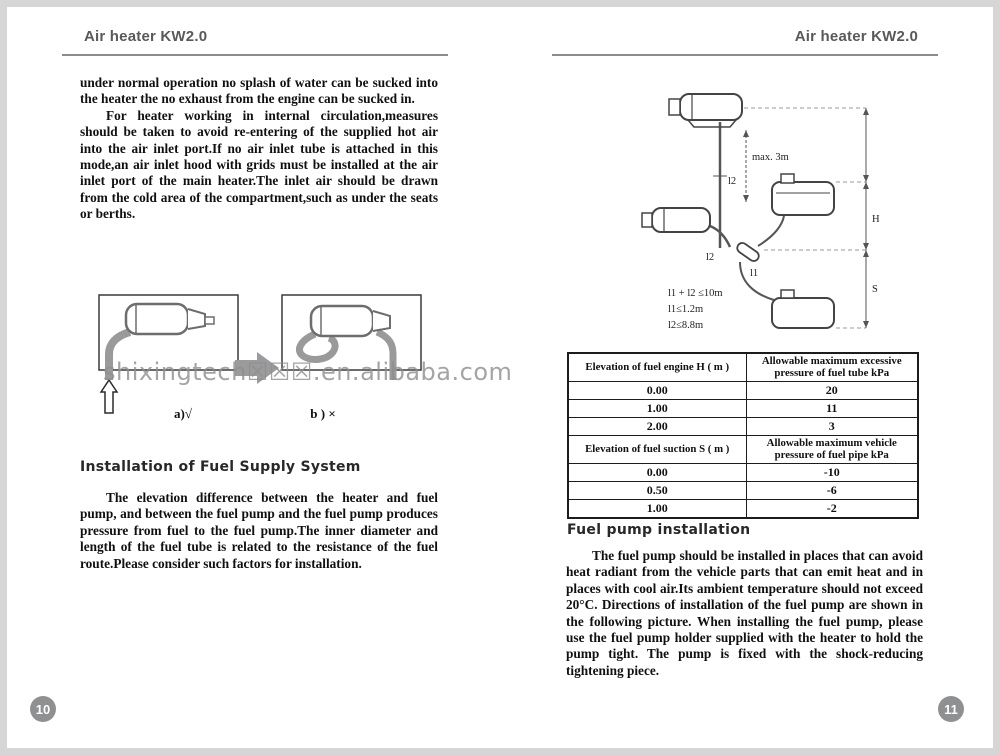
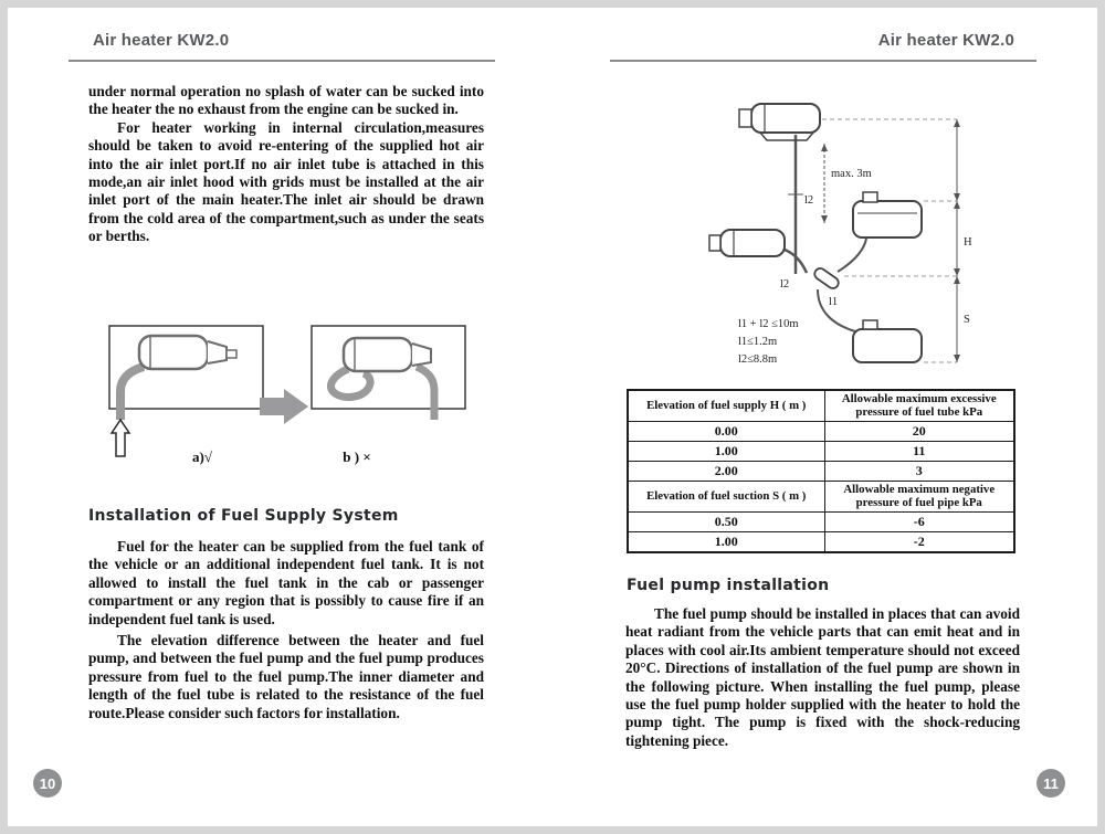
  Air heater KW2.0
  under normal operation no splash of water can be sucked into the heater the no exhaust from the engine can be sucked in.
  For heater working in internal circulation,measures should be taken to avoid re-entering of the supplied hot air into the air inlet port.If no air inlet tube is attached in this mode,an air inlet hood with grids must be installed at the air inlet port of the main heater.The inlet air should be drawn from the cold area of the compartment,such as under the seats or berths.
  a)√
  b ) ×
- shixingtech☒☒☒.en.alibaba.com
  Installation of Fuel Supply System
+ Fuel for the heater can be supplied from the fuel tank of the vehicle or an additional independent fuel tank. It is not allowed to install the fuel tank in the cab or passenger compartment or any region that is possibly to cause fire if an independent fuel tank is used.
  The elevation difference between the heater and fuel pump, and between the fuel pump and the fuel pump produces pressure from fuel to the fuel pump.The inner diameter and length of the fuel tube is related to the resistance of the fuel route.Please consider such factors for installation.
  10
  Air heater KW2.0
  max. 3m
  l2
  l2
  l1
  H
  S
  l1 + l2 ≤10m
  l1≤1.2m
  l2≤8.8m
- Elevation of fuel engine H ( m )	Allowable maximum excessive pressure of fuel tube kPa
+ Elevation of fuel supply H ( m )	Allowable maximum excessive pressure of fuel tube kPa
  0.00	20
  1.00	11
  2.00	3
- Elevation of fuel suction S ( m )	Allowable maximum vehicle pressure of fuel pipe kPa
+ Elevation of fuel suction S ( m )	Allowable maximum negative pressure of fuel pipe kPa
- 0.00	-10
  0.50	-6
  1.00	-2
  Fuel pump installation
  The fuel pump should be installed in places that can avoid heat radiant from the vehicle parts that can emit heat and in places with cool air.Its ambient temperature should not exceed 20°C. Directions of installation of the fuel pump are shown in the following picture. When installing the fuel pump, please use the fuel pump holder supplied with the heater to hold the pump tight. The pump is fixed with the shock-reducing tightening piece.
  11
